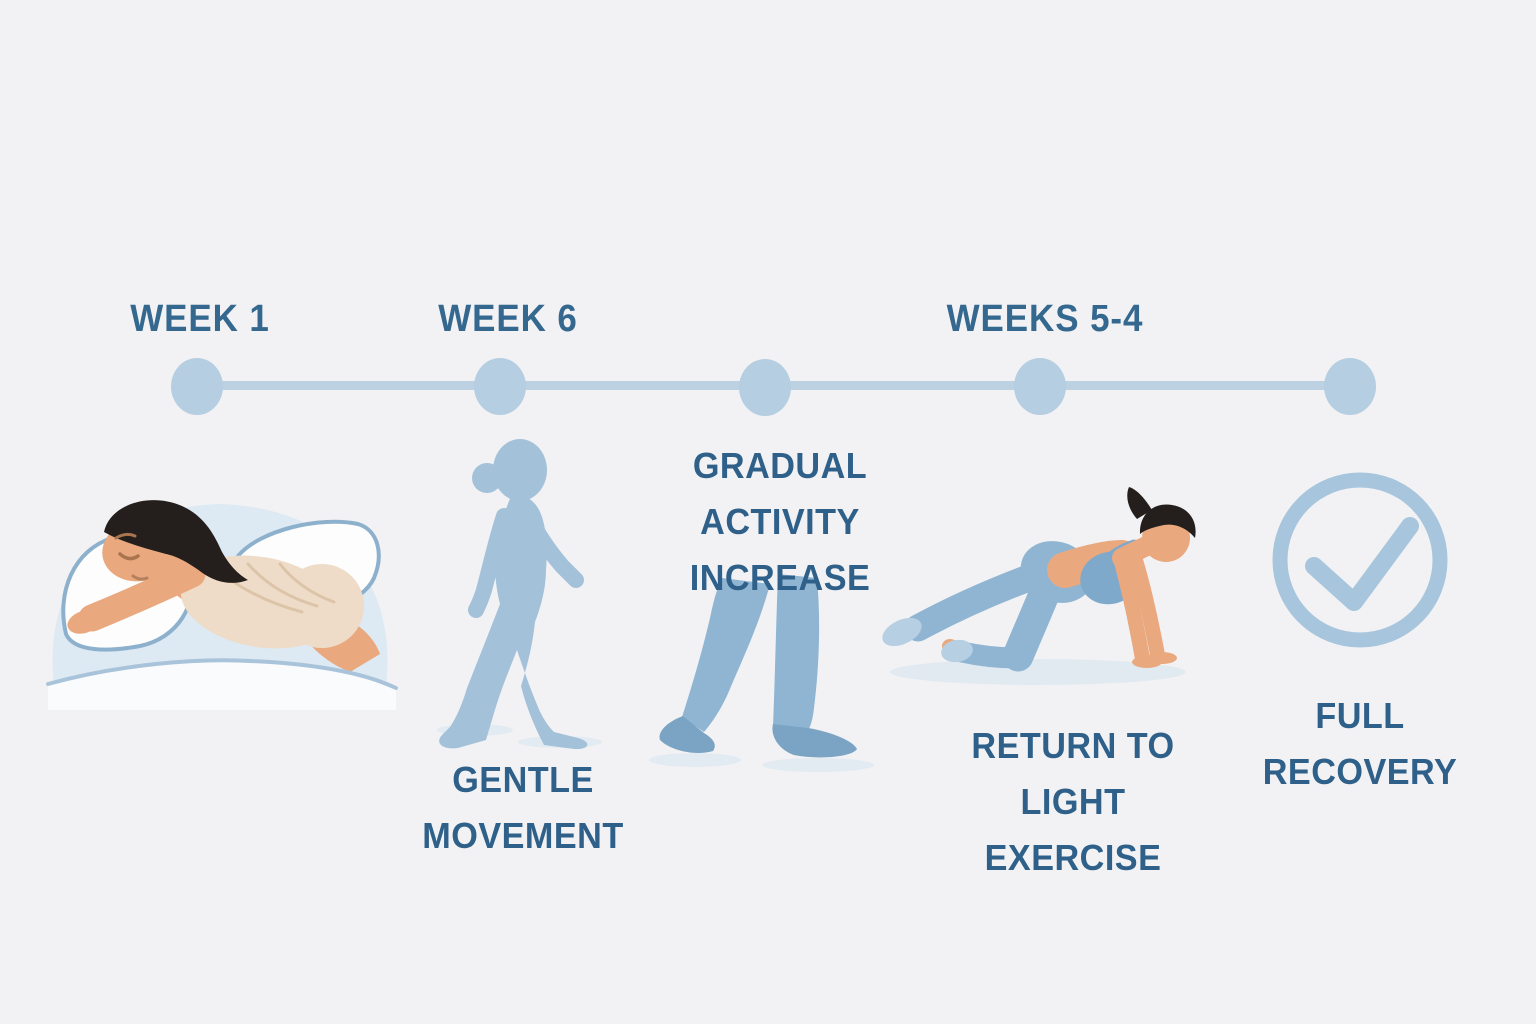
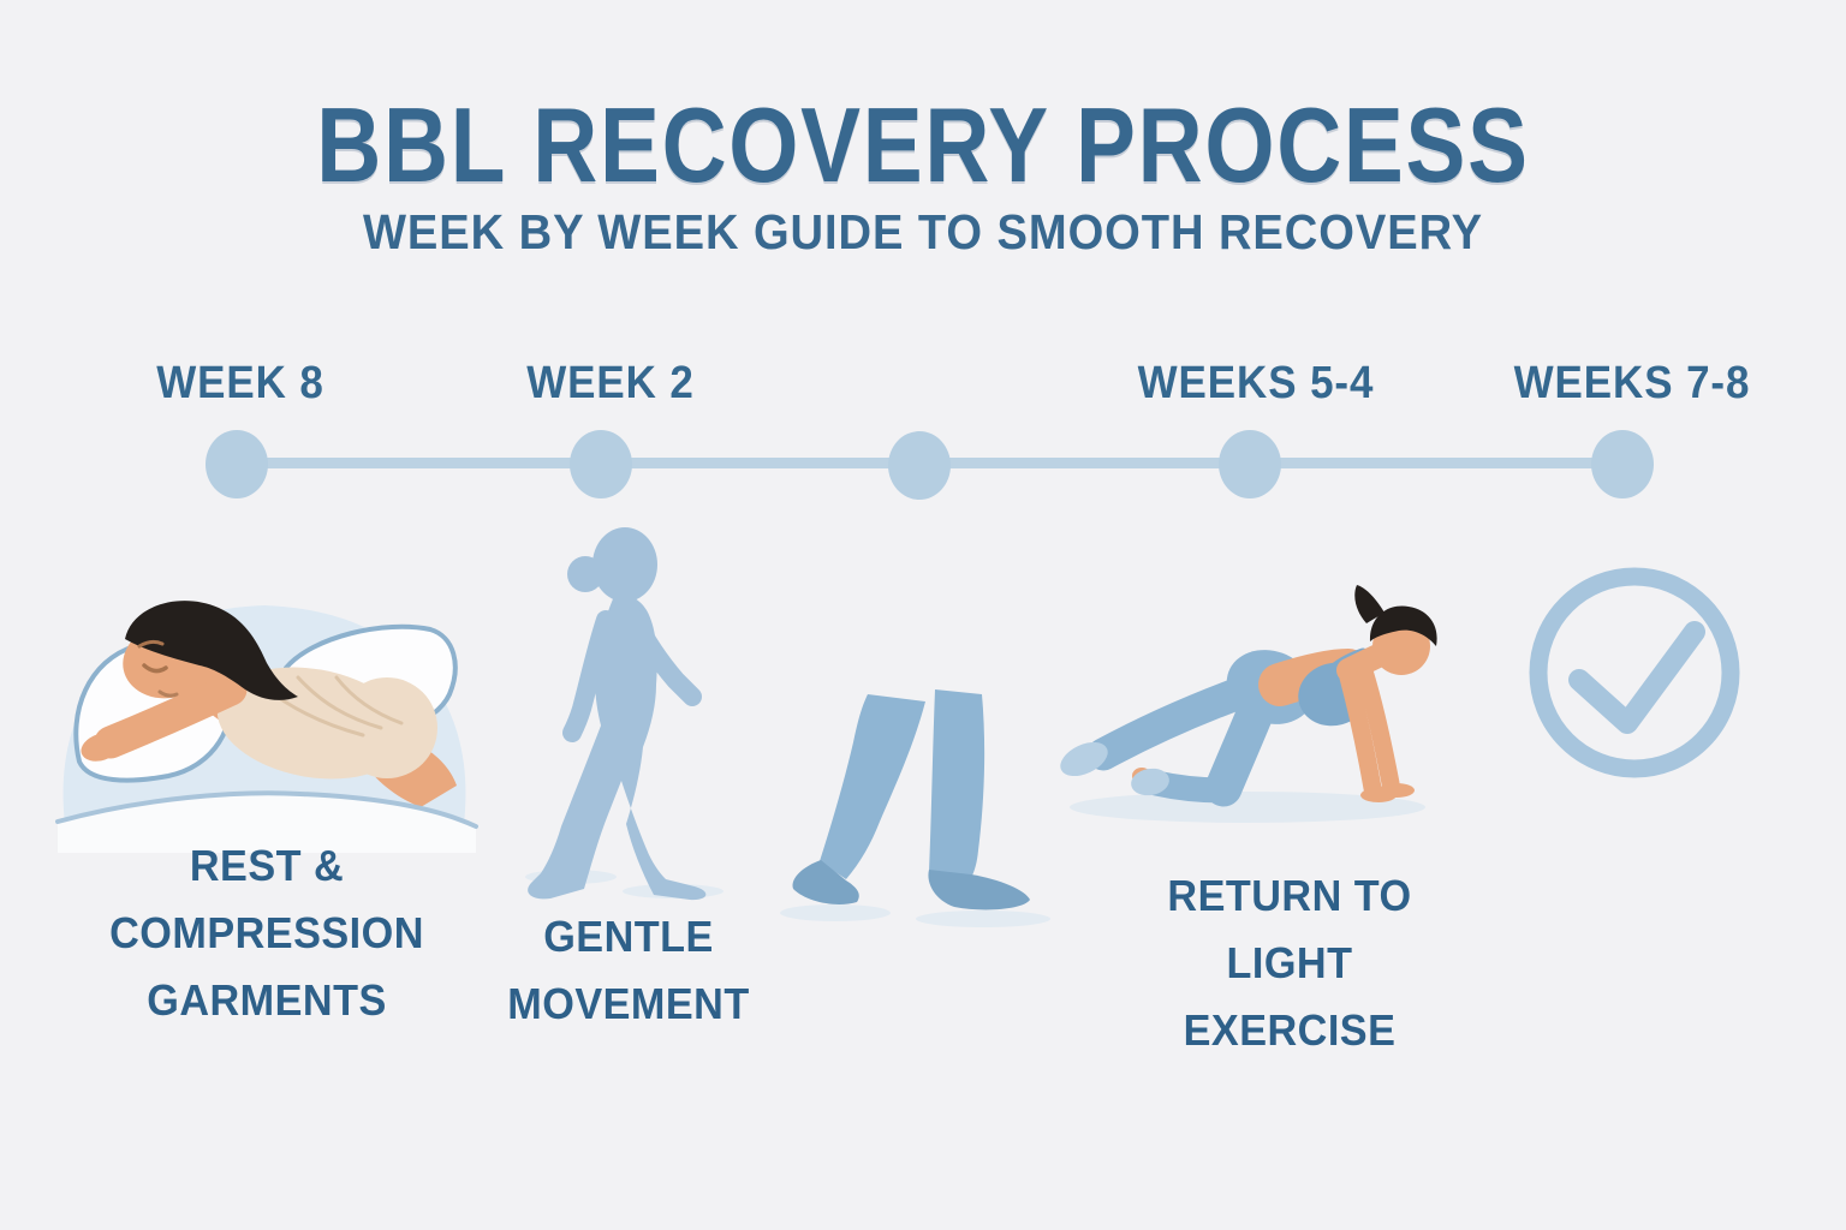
+ BBL RECOVERY PROCESS
+ WEEK BY WEEK GUIDE TO SMOOTH RECOVERY
- WEEK 1
+ WEEK 8
- WEEK 6
+ WEEK 2
  WEEKS 5-4
+ WEEKS 7-8
+ REST &
+ COMPRESSION
+ GARMENTS
  GENTLE
  MOVEMENT
- GRADUAL
- ACTIVITY
- INCREASE
  RETURN TO
  LIGHT
  EXERCISE
- FULL
- RECOVERY
